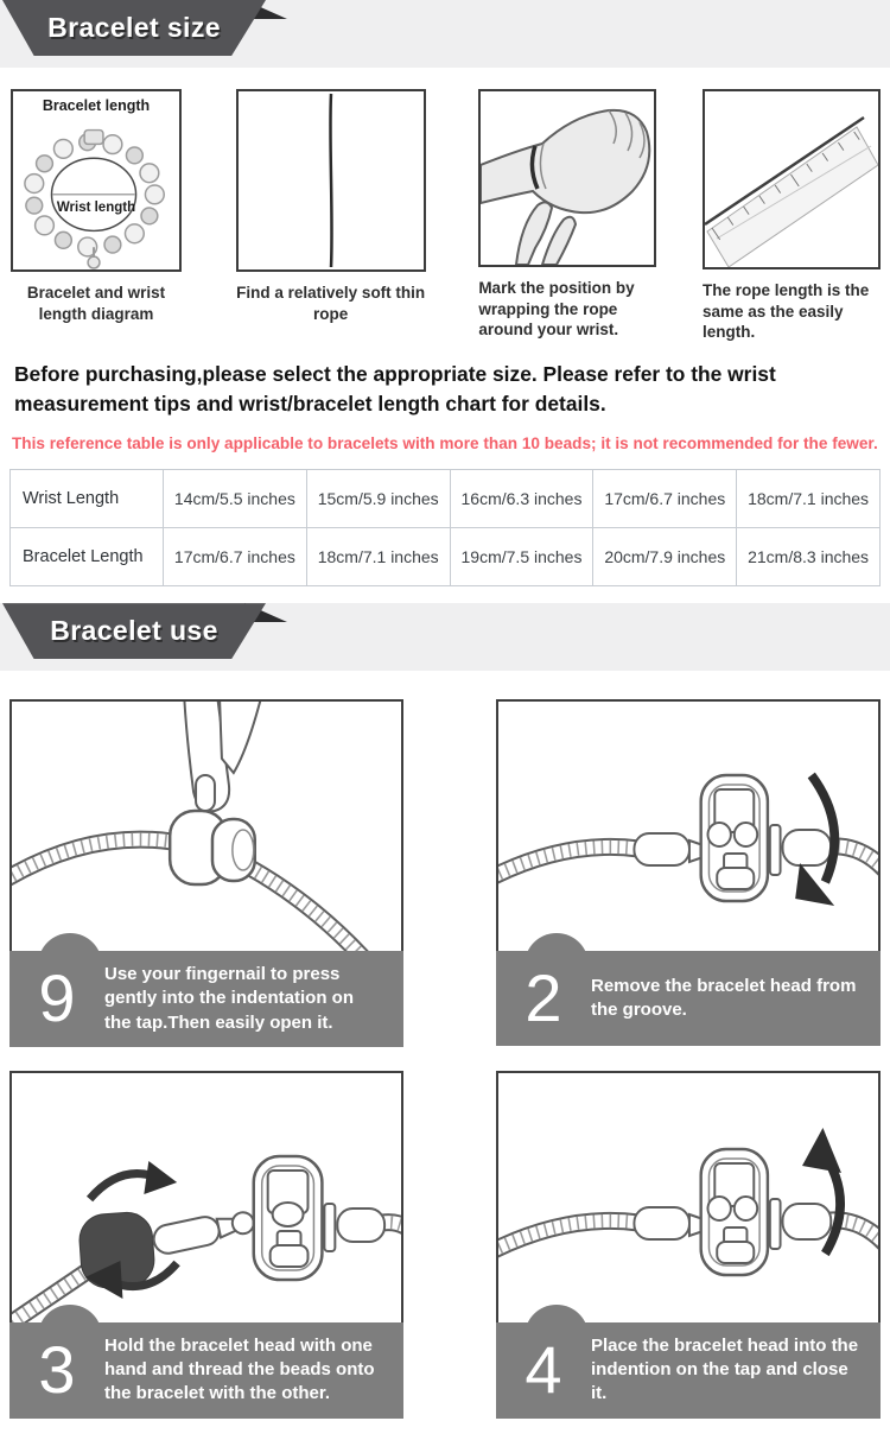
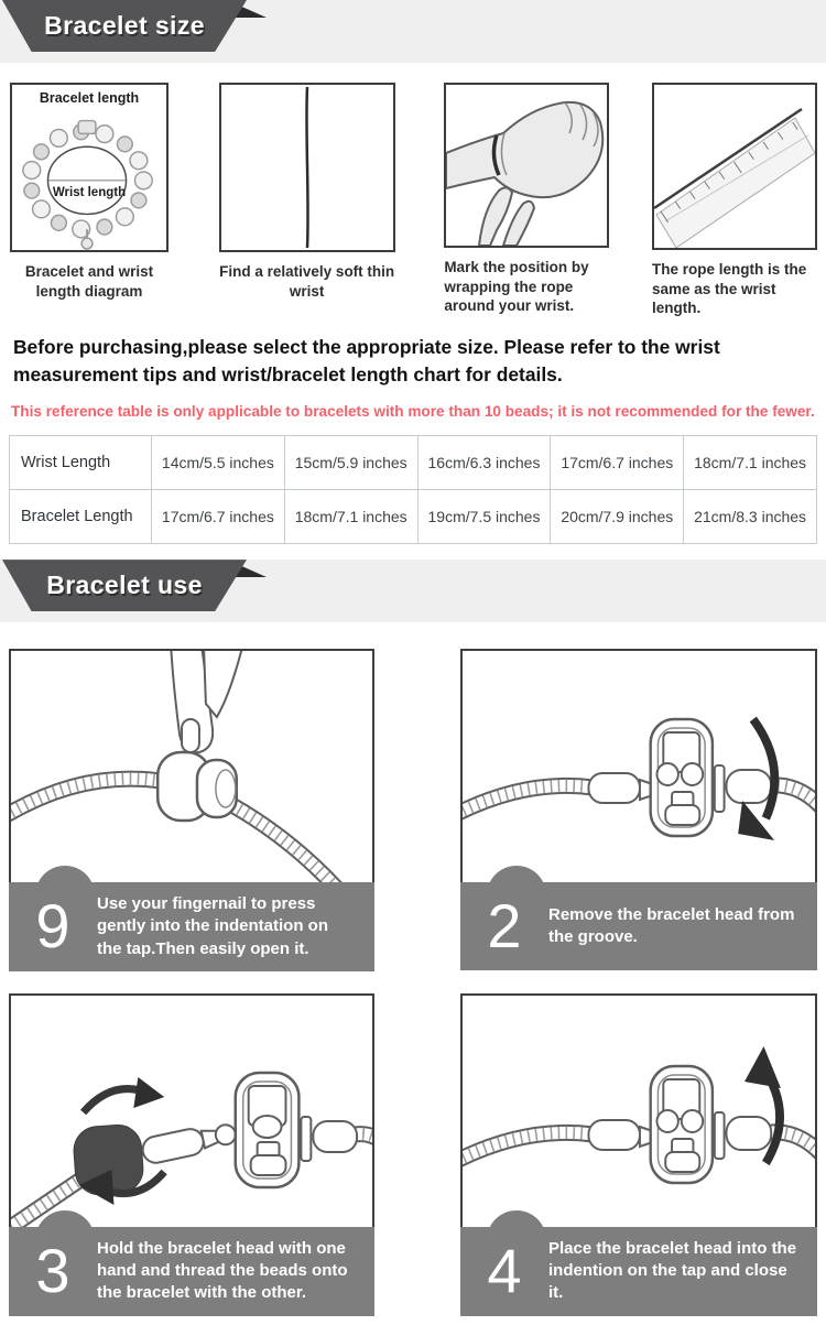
  Bracelet size
  Bracelet length
  Wrist length
  Bracelet and wrist length diagram
- Find a relatively soft thin rope
+ Find a relatively soft thin wrist
  Mark the position by wrapping the rope around your wrist.
- The rope length is the same as the easily length.
+ The rope length is the same as the wrist length.
  Before purchasing,please select the appropriate size. Please refer to the wrist measurement tips and wrist/bracelet length chart for details.
  This reference table is only applicable to bracelets with more than 10 beads; it is not recommended for the fewer.
  Wrist Length	14cm/5.5 inches	15cm/5.9 inches	16cm/6.3 inches	17cm/6.7 inches	18cm/7.1 inches
  Bracelet Length	17cm/6.7 inches	18cm/7.1 inches	19cm/7.5 inches	20cm/7.9 inches	21cm/8.3 inches
  Bracelet use
  9
  Use your fingernail to press gently into the indentation on the tap.Then easily open it.
  2
  Remove the bracelet head from the groove.
  3
  Hold the bracelet head with one hand and thread the beads onto the bracelet with the other.
  4
  Place the bracelet head into the indention on the tap and close it.
